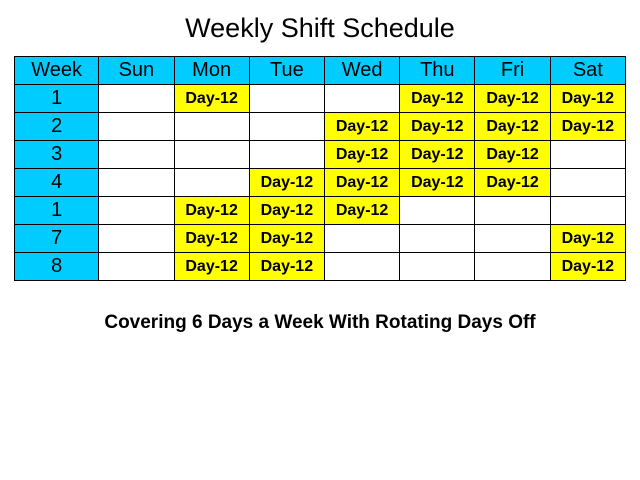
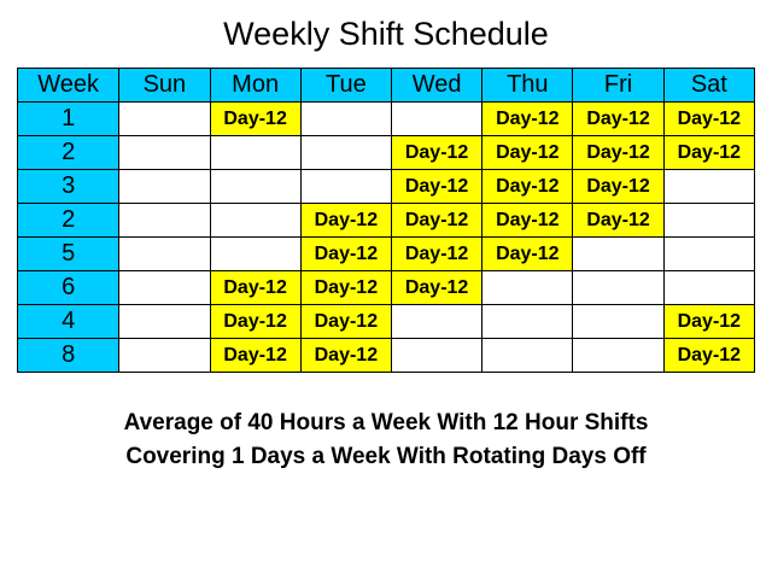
  Weekly Shift Schedule
  Week	Sun	Mon	Tue	Wed	Thu	Fri	Sat
  1		Day-12			Day-12	Day-12	Day-12
  2				Day-12	Day-12	Day-12	Day-12
  3				Day-12	Day-12	Day-12
- 4			Day-12	Day-12	Day-12	Day-12
+ 2			Day-12	Day-12	Day-12	Day-12
+ 5			Day-12	Day-12	Day-12
- 1		Day-12	Day-12	Day-12
+ 6		Day-12	Day-12	Day-12
- 7		Day-12	Day-12				Day-12
+ 4		Day-12	Day-12				Day-12
  8		Day-12	Day-12				Day-12
+ Average of 40 Hours a Week With 12 Hour Shifts
- Covering 6 Days a Week With Rotating Days Off
+ Covering 1 Days a Week With Rotating Days Off
